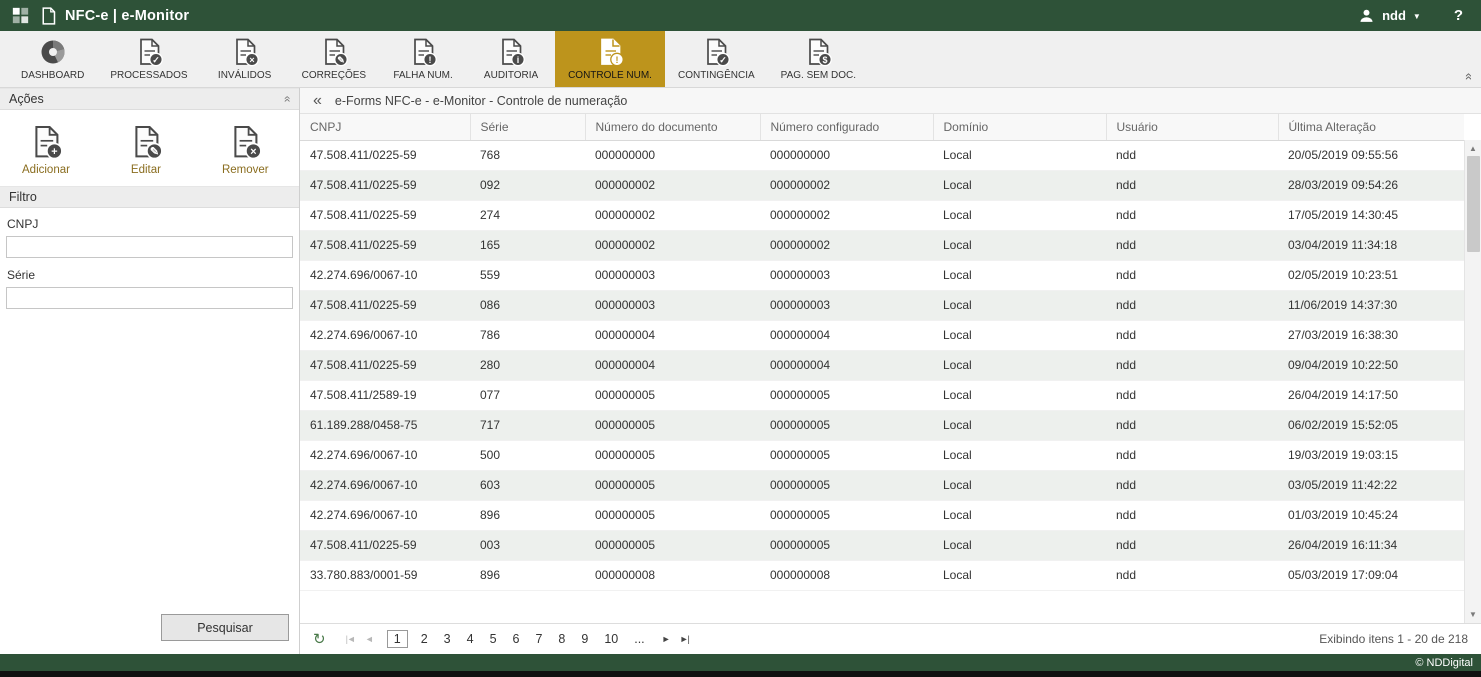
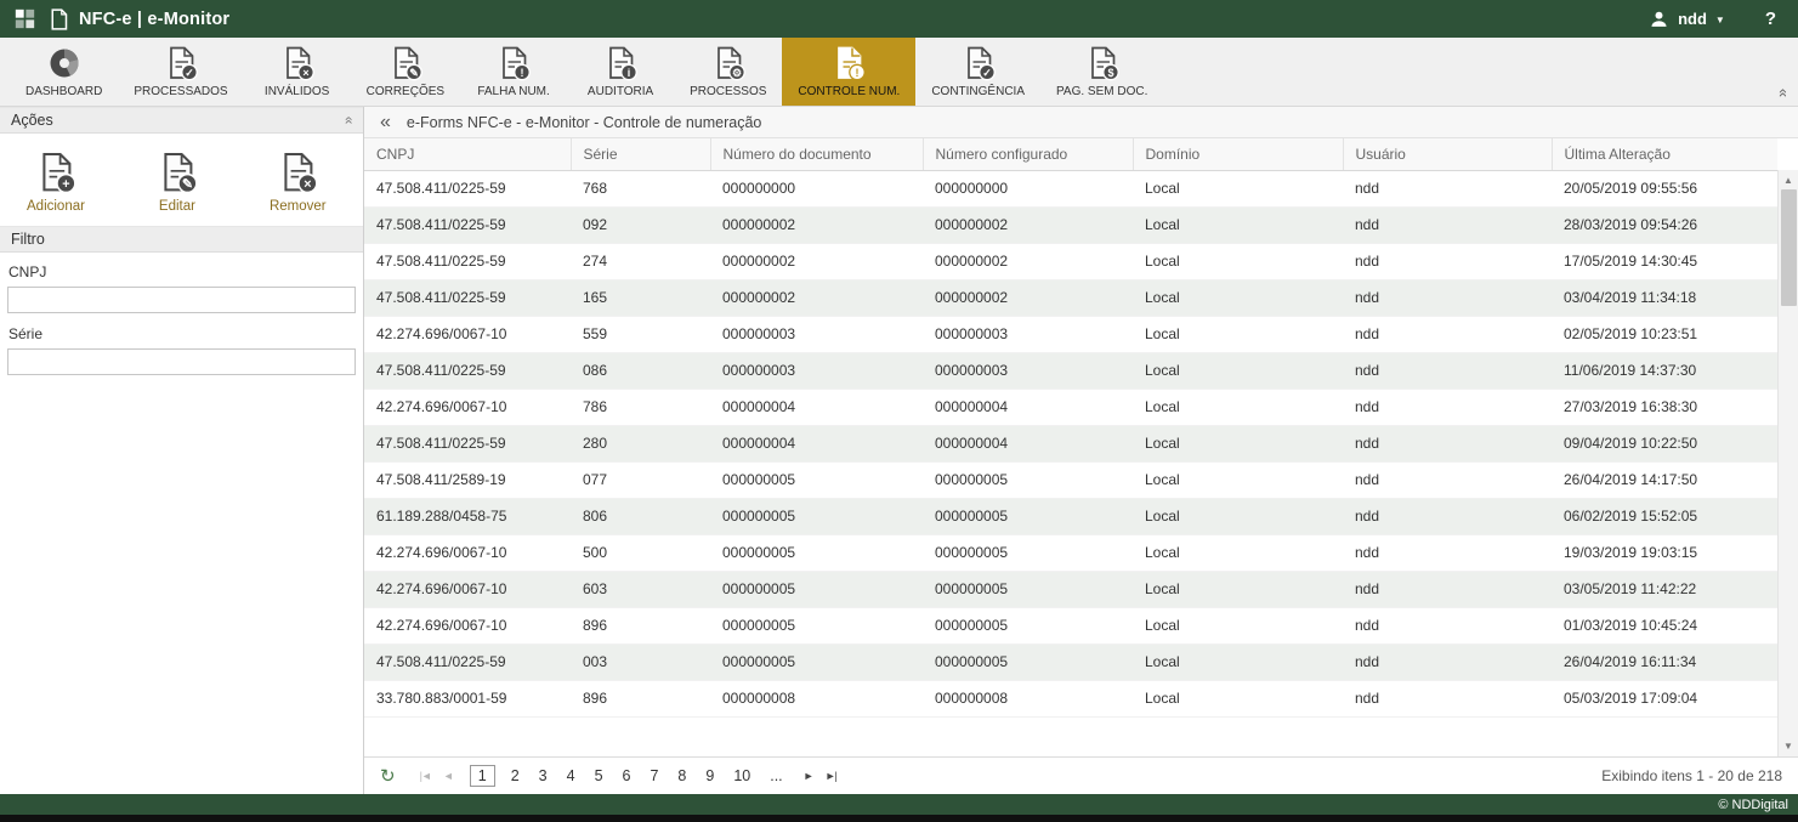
  NFC-e | e-Monitor
  ndd
  ▼
  ?
  DASHBOARD
  ✓
  PROCESSADOS
  ×
  INVÁLIDOS
  ✎
  CORREÇÕES
  !
  FALHA NUM.
  i
  AUDITORIA
+ ⚙
+ PROCESSOS
  !
  CONTROLE NUM.
  ✓
  CONTINGÊNCIA
  $
  PAG. SEM DOC.
  Ações
  +
  Adicionar
  ✎
  Editar
  ×
  Remover
  Filtro
  CNPJ
  Série
- Pesquisar
  «
  e-Forms NFC-e - e-Monitor - Controle de numeração
  	CNPJ	Série	Número do documento	Número configurado	Domínio	Usuário	Última Alteração
  47.508.411/0225-59	768	000000000	000000000	Local	ndd	20/05/2019 09:55:56
  47.508.411/0225-59	092	000000002	000000002	Local	ndd	28/03/2019 09:54:26
  47.508.411/0225-59	274	000000002	000000002	Local	ndd	17/05/2019 14:30:45
  47.508.411/0225-59	165	000000002	000000002	Local	ndd	03/04/2019 11:34:18
  42.274.696/0067-10	559	000000003	000000003	Local	ndd	02/05/2019 10:23:51
  47.508.411/0225-59	086	000000003	000000003	Local	ndd	11/06/2019 14:37:30
  42.274.696/0067-10	786	000000004	000000004	Local	ndd	27/03/2019 16:38:30
  47.508.411/0225-59	280	000000004	000000004	Local	ndd	09/04/2019 10:22:50
  47.508.411/2589-19	077	000000005	000000005	Local	ndd	26/04/2019 14:17:50
- 61.189.288/0458-75	717	000000005	000000005	Local	ndd	06/02/2019 15:52:05
+ 61.189.288/0458-75	806	000000005	000000005	Local	ndd	06/02/2019 15:52:05
  42.274.696/0067-10	500	000000005	000000005	Local	ndd	19/03/2019 19:03:15
  42.274.696/0067-10	603	000000005	000000005	Local	ndd	03/05/2019 11:42:22
  42.274.696/0067-10	896	000000005	000000005	Local	ndd	01/03/2019 10:45:24
  47.508.411/0225-59	003	000000005	000000005	Local	ndd	26/04/2019 16:11:34
  33.780.883/0001-59	896	000000008	000000008	Local	ndd	05/03/2019 17:09:04
  ▲
  ▼
  ↻
  |◄
  ◄
  1
  2
  3
  4
  5
  6
  7
  8
  9
  10
  ...
  ►
  ►|
  Exibindo itens 1 - 20 de 218
  © NDDigital
